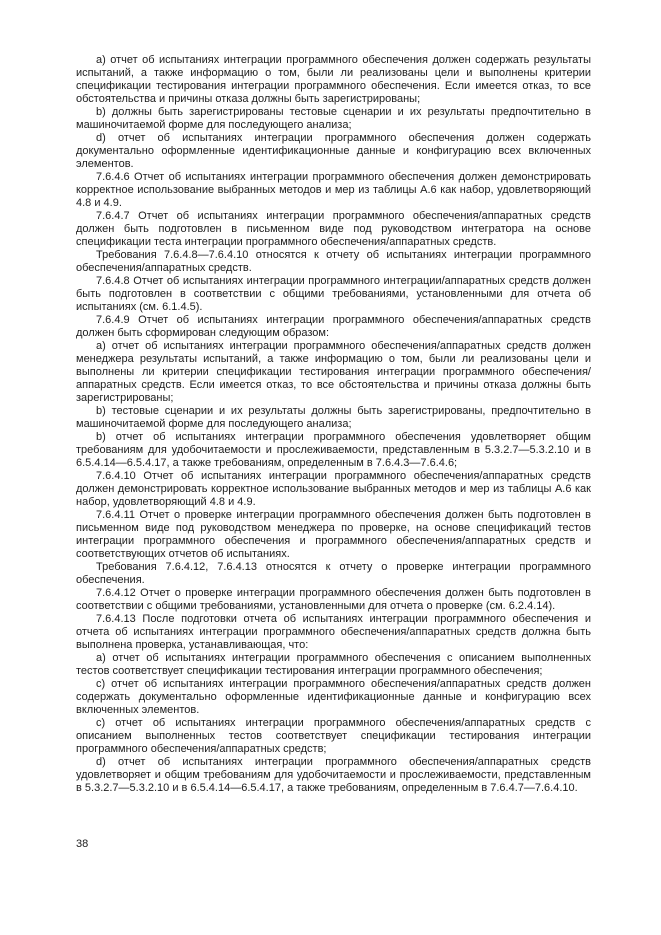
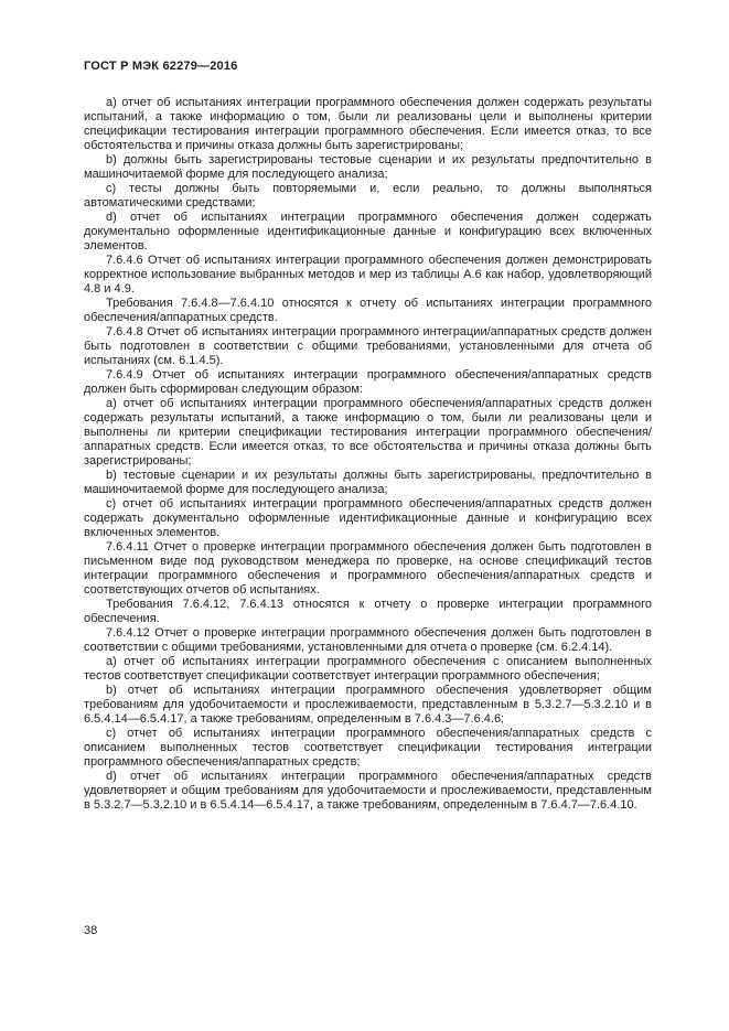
+ ГОСТ Р МЭК 62279—2016
  a) отчет об испытаниях интеграции программного обеспечения должен содержать результаты испытаний, а также информацию о том, были ли реализованы цели и выполнены критерии спецификации тестирования интеграции программного обеспечения. Если имеется отказ, то все обстоятельства и причины отказа должны быть зарегистрированы;
  b) должны быть зарегистрированы тестовые сценарии и их результаты предпочтительно в машиночитаемой форме для последующего анализа;
+ c) тесты должны быть повторяемыми и, если реально, то должны выполняться автоматическими средствами;
  d) отчет об испытаниях интеграции программного обеспечения должен содержать документально оформленные идентификационные данные и конфигурацию всех включенных элементов.
  7.6.4.6 Отчет об испытаниях интеграции программного обеспечения должен демонстрировать корректное использование выбранных методов и мер из таблицы А.6 как набор, удовлетворяющий 4.8 и 4.9.
- 7.6.4.7 Отчет об испытаниях интеграции программного обеспечения/аппаратных средств должен быть подготовлен в письменном виде под руководством интегратора на основе спецификации теста интеграции программного обеспечения/аппаратных средств.
  Требования 7.6.4.8—7.6.4.10 относятся к отчету об испытаниях интеграции программного обеспечения/аппаратных средств.
  7.6.4.8 Отчет об испытаниях интеграции программного интеграции/аппаратных средств должен быть подготовлен в соответствии с общими требованиями, установленными для отчета об испытаниях (см. 6.1.4.5).
  7.6.4.9 Отчет об испытаниях интеграции программного обеспечения/аппаратных средств должен быть сформирован следующим образом:
- a) отчет об испытаниях интеграции программного обеспечения/аппаратных средств должен менеджера результаты испытаний, а также информацию о том, были ли реализованы цели и выполнены ли критерии спецификации тестирования интеграции программного обеспечения/аппаратных средств. Если имеется отказ, то все обстоятельства и причины отказа должны быть зарегистрированы;
+ a) отчет об испытаниях интеграции программного обеспечения/аппаратных средств должен содержать результаты испытаний, а также информацию о том, были ли реализованы цели и выполнены ли критерии спецификации тестирования интеграции программного обеспечения/аппаратных средств. Если имеется отказ, то все обстоятельства и причины отказа должны быть зарегистрированы;
  b) тестовые сценарии и их результаты должны быть зарегистрированы, предпочтительно в машиночитаемой форме для последующего анализа;
- b) отчет об испытаниях интеграции программного обеспечения удовлетворяет общим требованиям для удобочитаемости и прослеживаемости, представленным в 5.3.2.7—5.3.2.10 и в 6.5.4.14—6.5.4.17, а также требованиям, определенным в 7.6.4.3—7.6.4.6;
+ c) отчет об испытаниях интеграции программного обеспечения/аппаратных средств должен содержать документально оформленные идентификационные данные и конфигурацию всех включенных элементов.
- 7.6.4.10 Отчет об испытаниях интеграции программного обеспечения/аппаратных средств должен демонстрировать корректное использование выбранных методов и мер из таблицы А.6 как набор, удовлетворяющий 4.8 и 4.9.
  7.6.4.11 Отчет о проверке интеграции программного обеспечения должен быть подготовлен в письменном виде под руководством менеджера по проверке, на основе спецификаций тестов интеграции программного обеспечения и программного обеспечения/аппаратных средств и соответствующих отчетов об испытаниях.
  Требования 7.6.4.12, 7.6.4.13 относятся к отчету о проверке интеграции программного обеспечения.
  7.6.4.12 Отчет о проверке интеграции программного обеспечения должен быть подготовлен в соответствии с общими требованиями, установленными для отчета о проверке (см. 6.2.4.14).
- 7.6.4.13 После подготовки отчета об испытаниях интеграции программного обеспечения и отчета об испытаниях интеграции программного обеспечения/аппаратных средств должна быть выполнена проверка, устанавливающая, что:
- a) отчет об испытаниях интеграции программного обеспечения с описанием выполненных тестов соответствует спецификации тестирования интеграции программного обеспечения;
+ a) отчет об испытаниях интеграции программного обеспечения с описанием выполненных тестов соответствует спецификации соответствует интеграции программного обеспечения;
- c) отчет об испытаниях интеграции программного обеспечения/аппаратных средств должен содержать документально оформленные идентификационные данные и конфигурацию всех включенных элементов.
+ b) отчет об испытаниях интеграции программного обеспечения удовлетворяет общим требованиям для удобочитаемости и прослеживаемости, представленным в 5.3.2.7—5.3.2.10 и в 6.5.4.14—6.5.4.17, а также требованиям, определенным в 7.6.4.3—7.6.4.6;
  c) отчет об испытаниях интеграции программного обеспечения/аппаратных средств с описанием выполненных тестов соответствует спецификации тестирования интеграции программного обеспечения/аппаратных средств;
  d) отчет об испытаниях интеграции программного обеспечения/аппаратных средств удовлетворяет и общим требованиям для удобочитаемости и прослеживаемости, представленным в 5.3.2.7—5.3.2.10 и в 6.5.4.14—6.5.4.17, а также требованиям, определенным в 7.6.4.7—7.6.4.10.
  38
